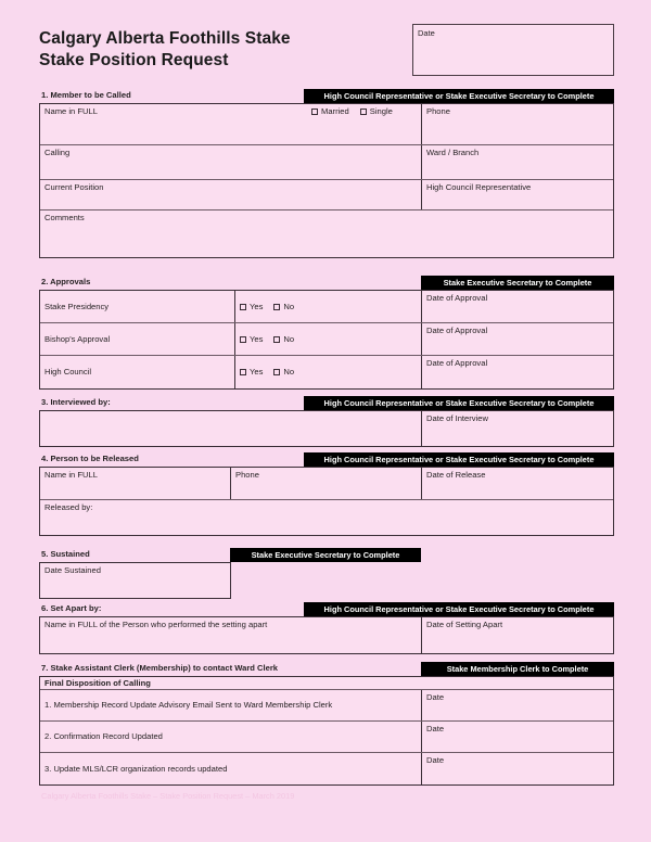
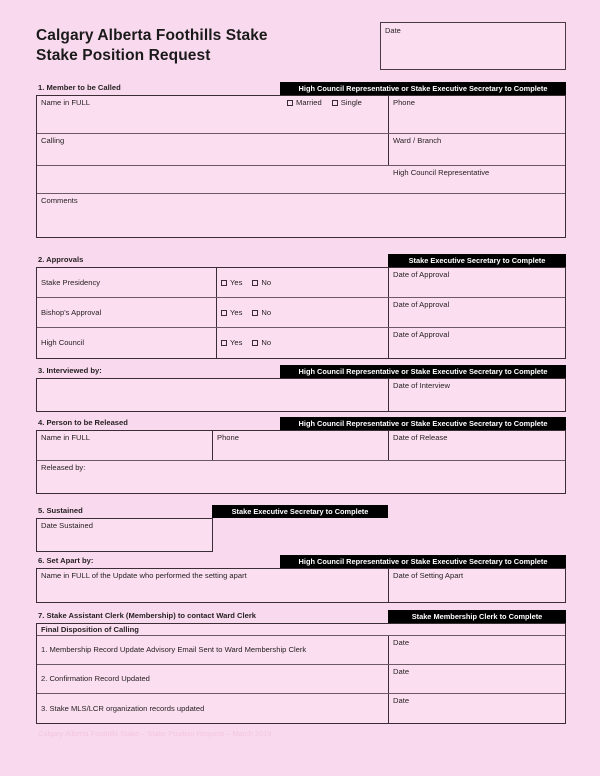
  Calgary Alberta Foothills Stake
  Stake Position Request
  Date
  1. Member to be Called
  High Council Representative or Stake Executive Secretary to Complete
  Name in FULL
  Married Single
  Phone
  Calling
  Ward / Branch
- Current Position
  High Council Representative
  Comments
  2. Approvals
  Stake Executive Secretary to Complete
  Stake Presidency
  Yes No
  Date of Approval
  Bishop's Approval
  Yes No
  Date of Approval
  High Council
  Yes No
  Date of Approval
  3. Interviewed by:
  High Council Representative or Stake Executive Secretary to Complete
  Date of Interview
  4. Person to be Released
  High Council Representative or Stake Executive Secretary to Complete
  Name in FULL
  Phone
  Date of Release
  Released by:
  5. Sustained
  Stake Executive Secretary to Complete
  Date Sustained
  6. Set Apart by:
  High Council Representative or Stake Executive Secretary to Complete
- Name in FULL of the Person who performed the setting apart
+ Name in FULL of the Update who performed the setting apart
  Date of Setting Apart
  7. Stake Assistant Clerk (Membership) to contact Ward Clerk
  Stake Membership Clerk to Complete
  Final Disposition of Calling
  1. Membership Record Update Advisory Email Sent to Ward Membership Clerk
  Date
  2. Confirmation Record Updated
  Date
- 3. Update MLS/LCR organization records updated
+ 3. Stake MLS/LCR organization records updated
  Date
